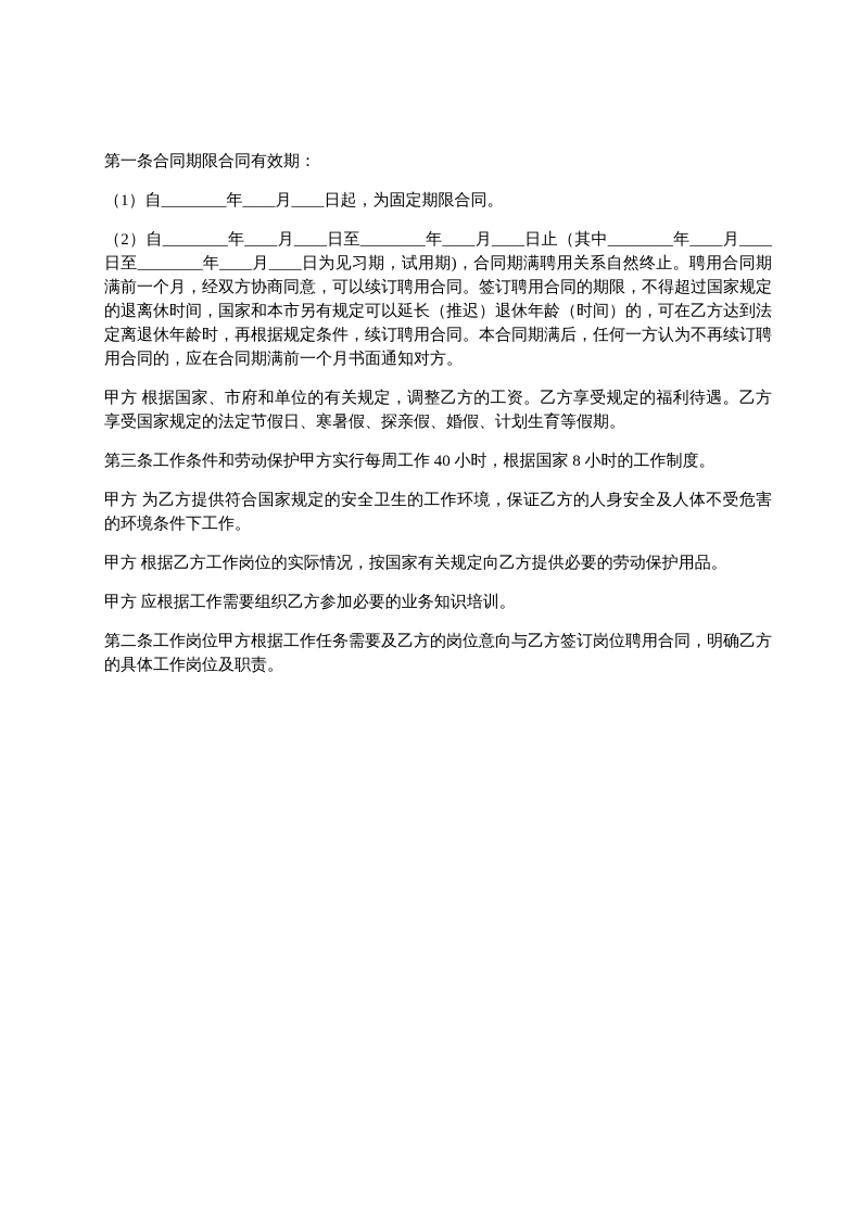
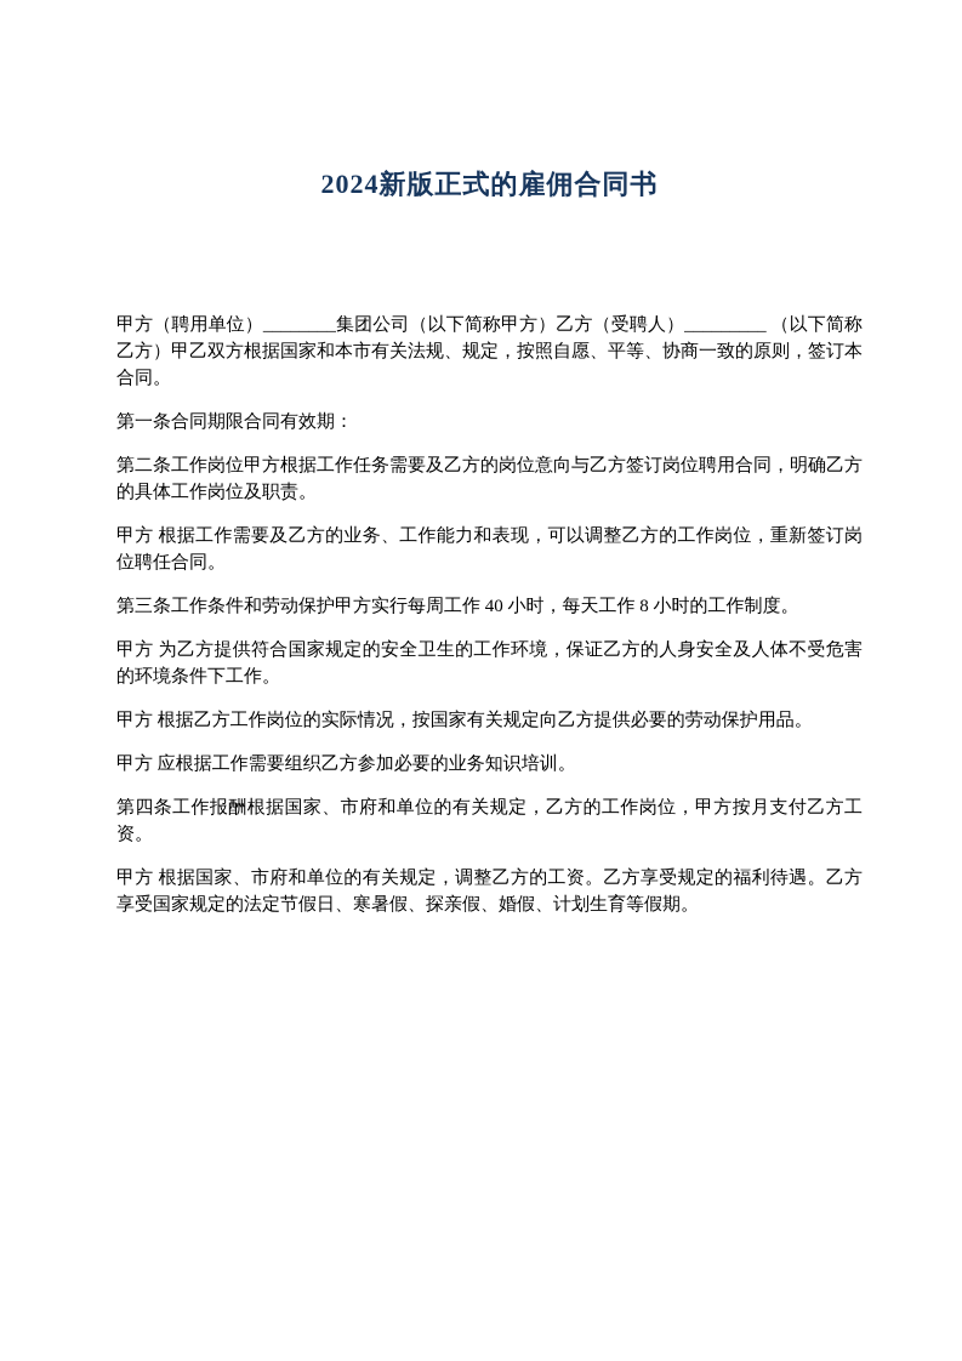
+ 2024新版正式的雇佣合同书
+ 甲方（聘用单位）________集团公司（以下简称甲方）乙方（受聘人）_________ （以下简称乙方）甲乙双方根据国家和本市有关法规、规定，按照自愿、平等、协商一致的原则，签订本合同。
  第一条合同期限合同有效期：
- （1）自________年____月____日起，为固定期限合同。
- （2）自________年____月____日至________年____月____日止（其中________年____月____日至________年____月____日为见习期，试用期)，合同期满聘用关系自然终止。聘用合同期满前一个月，经双方协商同意，可以续订聘用合同。签订聘用合同的期限，不得超过国家规定的退离休时间，国家和本市另有规定可以延长（推迟）退休年龄（时间）的，可在乙方达到法定离退休年龄时，再根据规定条件，续订聘用合同。本合同期满后，任何一方认为不再续订聘用合同的，应在合同期满前一个月书面通知对方。
- 甲方 根据国家、市府和单位的有关规定，调整乙方的工资。乙方享受规定的福利待遇。乙方享受国家规定的法定节假日、寒暑假、探亲假、婚假、计划生育等假期。
+ 第二条工作岗位甲方根据工作任务需要及乙方的岗位意向与乙方签订岗位聘用合同，明确乙方的具体工作岗位及职责。
+ 甲方 根据工作需要及乙方的业务、工作能力和表现，可以调整乙方的工作岗位，重新签订岗位聘任合同。
- 第三条工作条件和劳动保护甲方实行每周工作 40 小时，根据国家 8 小时的工作制度。
+ 第三条工作条件和劳动保护甲方实行每周工作 40 小时，每天工作 8 小时的工作制度。
  甲方 为乙方提供符合国家规定的安全卫生的工作环境，保证乙方的人身安全及人体不受危害的环境条件下工作。
  甲方 根据乙方工作岗位的实际情况，按国家有关规定向乙方提供必要的劳动保护用品。
  甲方 应根据工作需要组织乙方参加必要的业务知识培训。
+ 第四条工作报酬根据国家、市府和单位的有关规定，乙方的工作岗位，甲方按月支付乙方工资。
- 第二条工作岗位甲方根据工作任务需要及乙方的岗位意向与乙方签订岗位聘用合同，明确乙方的具体工作岗位及职责。
+ 甲方 根据国家、市府和单位的有关规定，调整乙方的工资。乙方享受规定的福利待遇。乙方享受国家规定的法定节假日、寒暑假、探亲假、婚假、计划生育等假期。
